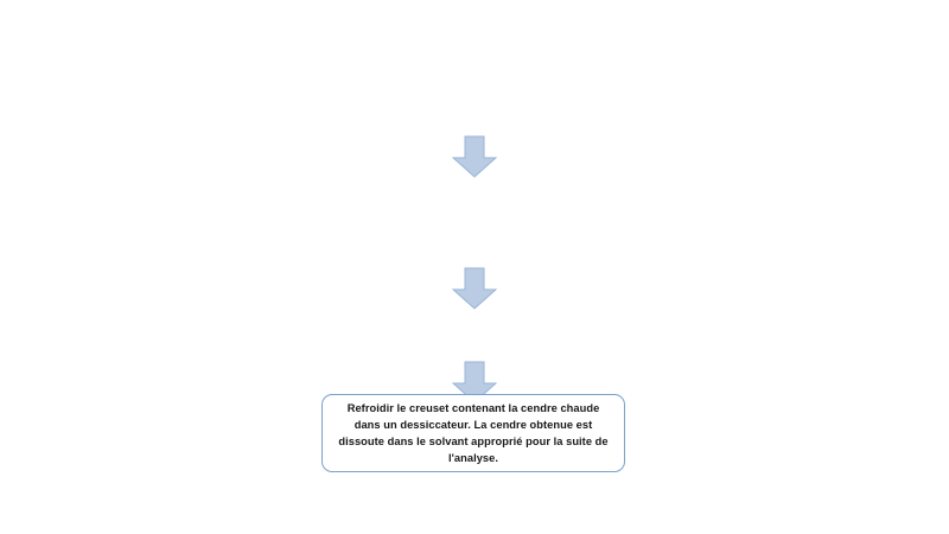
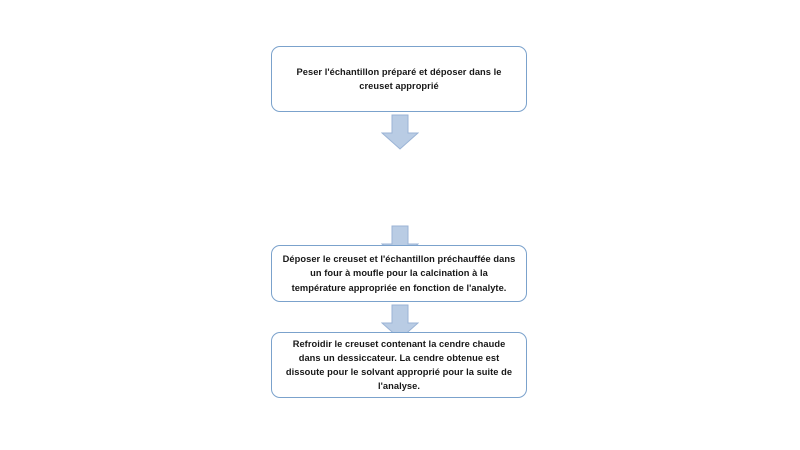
+ Peser l'échantillon préparé et déposer dans le creuset approprié
+ Déposer le creuset et l'échantillon préchauffée dans un four à moufle pour la calcination à la température appropriée en fonction de l'analyte.
- Refroidir le creuset contenant la cendre chaude dans un dessiccateur. La cendre obtenue est dissoute dans le solvant approprié pour la suite de l'analyse.
+ Refroidir le creuset contenant la cendre chaude dans un dessiccateur. La cendre obtenue est dissoute pour le solvant approprié pour la suite de l'analyse.
